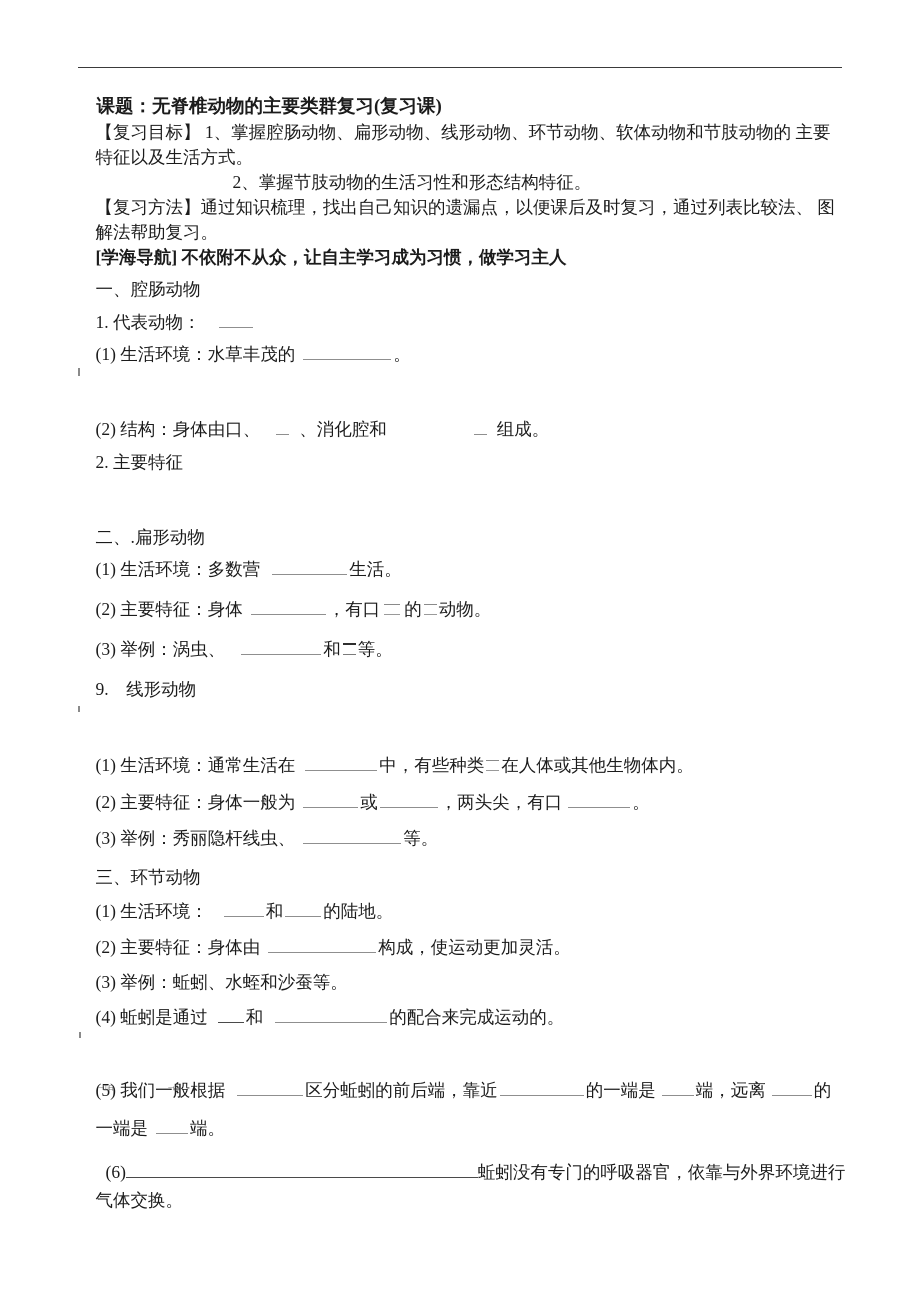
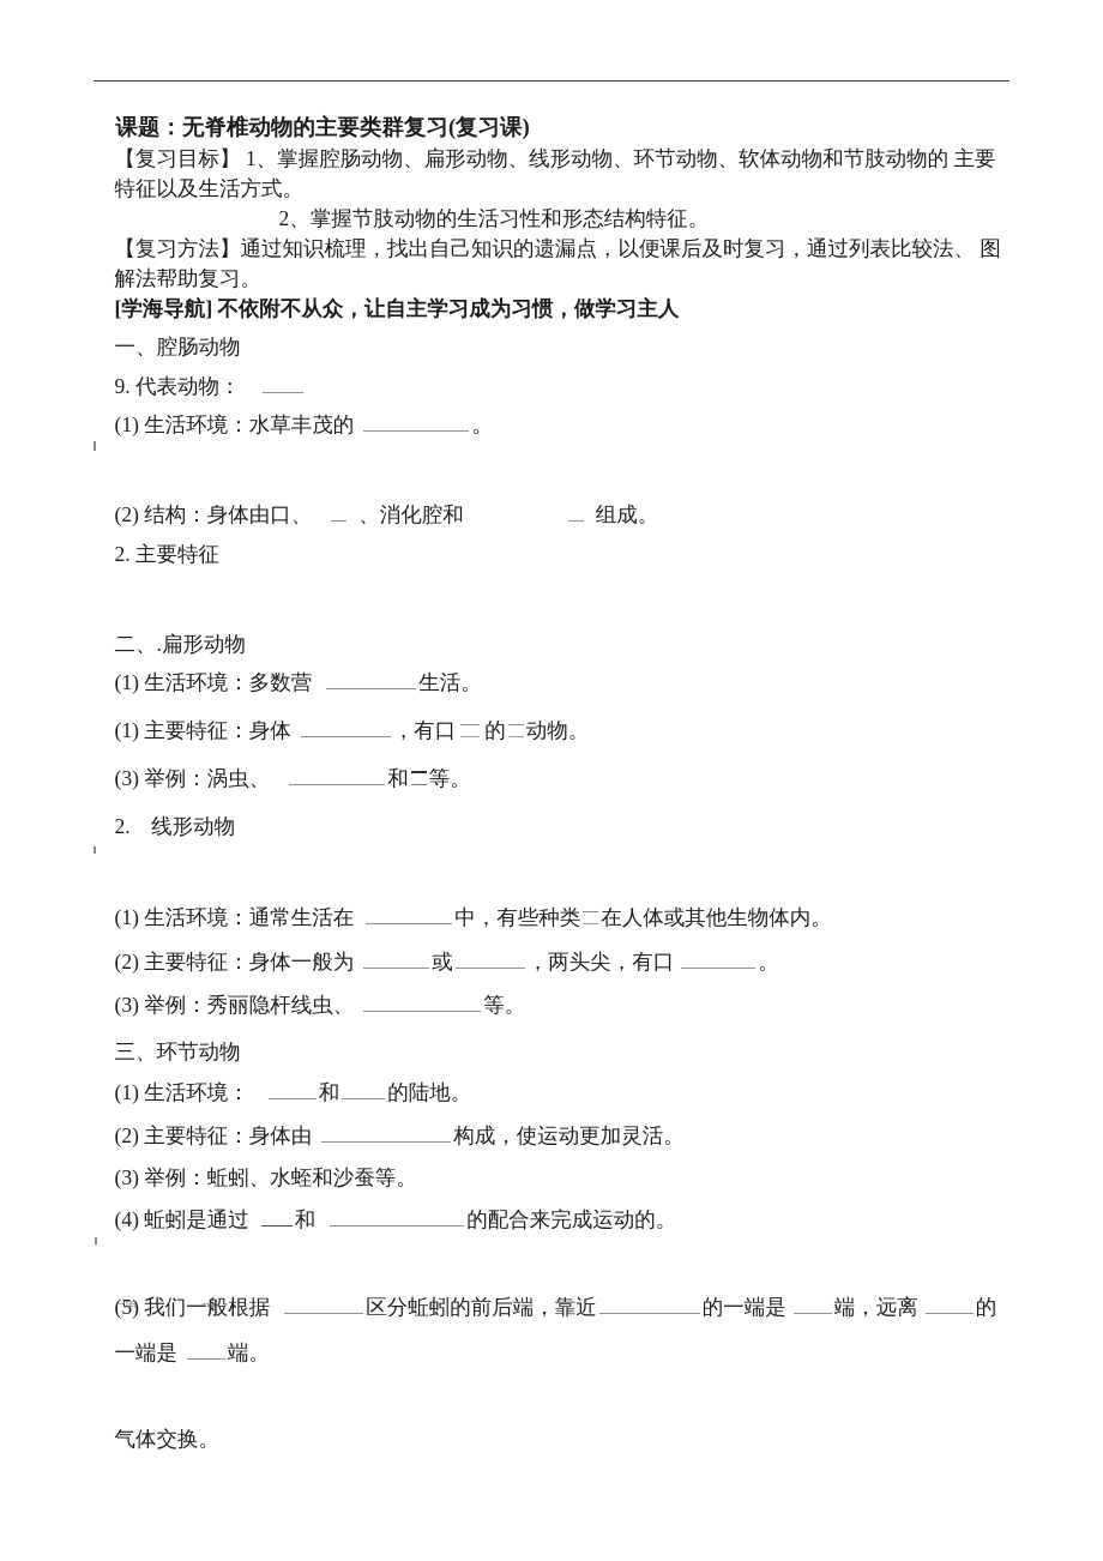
  课题：无脊椎动物的主要类群复习(复习课)
  【复习目标】 1、掌握腔肠动物、扁形动物、线形动物、环节动物、软体动物和节肢动物的 主要
  特征以及生活方式。
  2、掌握节肢动物的生活习性和形态结构特征。
  【复习方法】通过知识梳理，找出自己知识的遗漏点，以便课后及时复习，通过列表比较法、 图
  解法帮助复习。
  [学海导航] 不依附不从众，让自主学习成为习惯，做学习主人
  一、腔肠动物
- 1. 代表动物：
+ 9. 代表动物：
  (1) 生活环境：水草丰茂的 。
  (2) 结构：身体由口、 、消化腔和 组成。
  2. 主要特征
  二、.扁形动物
  (1) 生活环境：多数营 生活。
- (2) 主要特征：身体 ，有口 的 动物。
+ (1) 主要特征：身体 ，有口 的 动物。
  (3) 举例：涡虫、 和 等。
- 9. 线形动物
+ 2. 线形动物
  (1) 生活环境：通常生活在 中，有些种类 在人体或其他生物体内。
  (2) 主要特征：身体一般为 或 ，两头尖，有口 。
  (3) 举例：秀丽隐杆线虫、 等。
  三、环节动物
  (1) 生活环境： 和 的陆地。
  (2) 主要特征：身体由 构成，使运动更加灵活。
  (3) 举例：蚯蚓、水蛭和沙蚕等。
  (4) 蚯蚓是通过 和 的配合来完成运动的。
  (5) 我们一般根据 区分蚯蚓的前后端，靠近 的一端是 端，远离 的
  一端是 端。
- (6) 蚯蚓没有专门的呼吸器官，依靠与外界环境进行
  气体交换。
